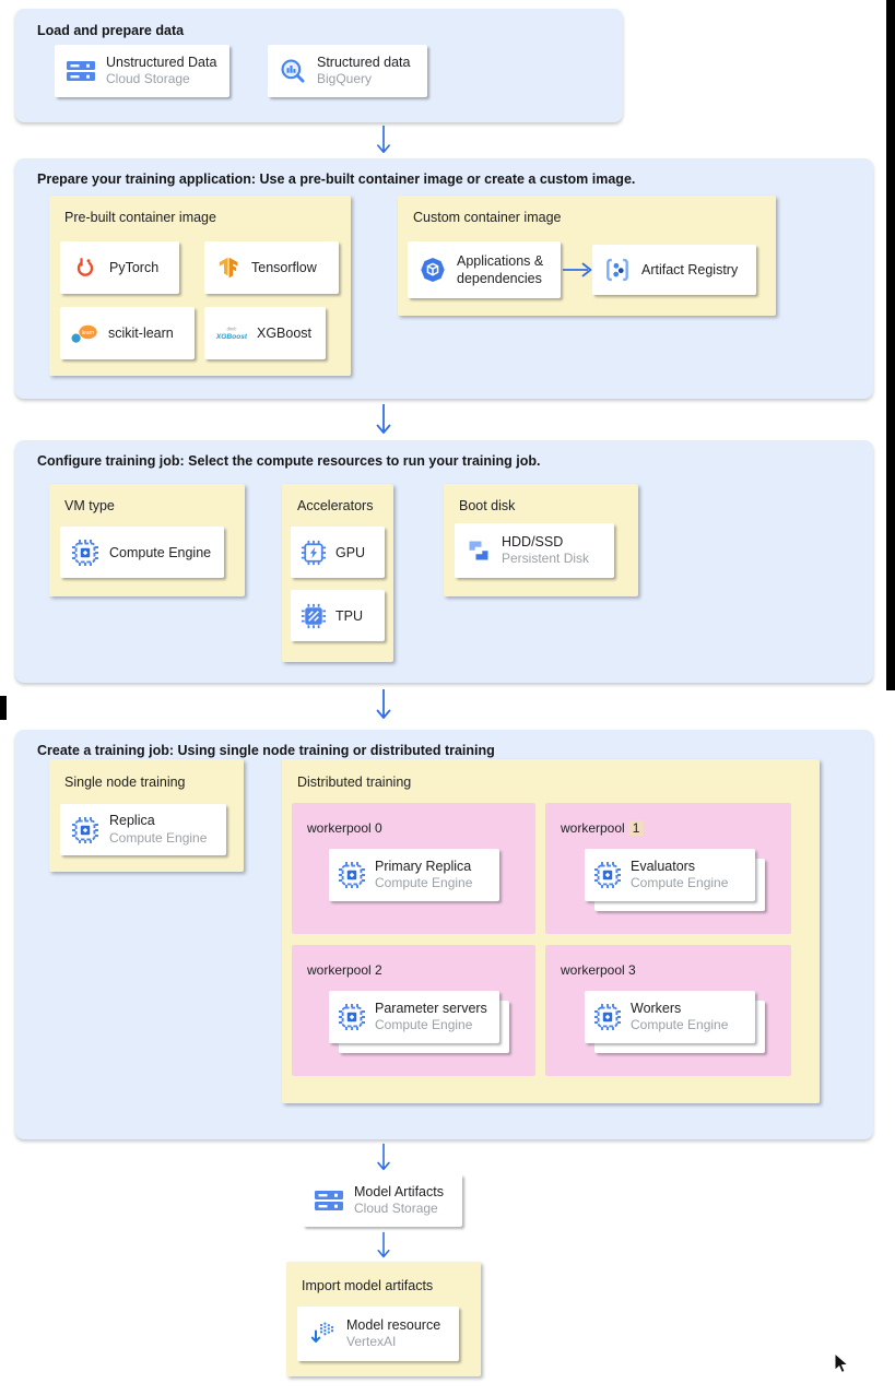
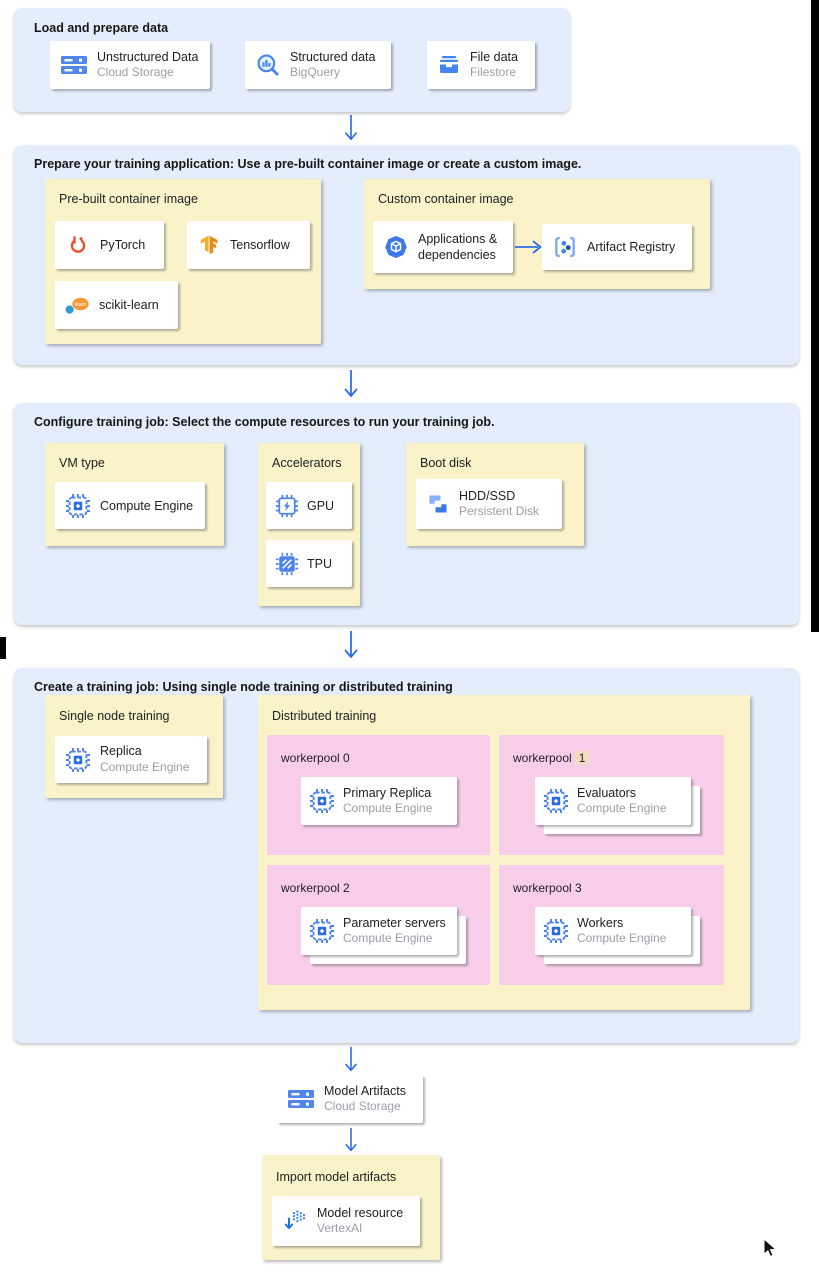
  Load and prepare data
  Unstructured Data
  Cloud Storage
  Structured data
  BigQuery
+ File data
+ Filestore
  Prepare your training application: Use a pre-built container image or create a custom image.
  Pre-built container image
  PyTorch
  Tensorflow
  scikit-learn
- XGBoost
  Custom container image
  Applications & dependencies
  Artifact Registry
  Configure training job: Select the compute resources to run your training job.
  VM type
  Compute Engine
  Accelerators
  GPU
  TPU
  Boot disk
  HDD/SSD
  Persistent Disk
  Create a training job: Using single node training or distributed training
  Single node training
  Replica
  Compute Engine
  Distributed training
  workerpool 0
  Primary Replica
  Compute Engine
  workerpool 1
  Evaluators
  Compute Engine
  workerpool 2
  Parameter servers
  Compute Engine
  workerpool 3
  Workers
  Compute Engine
  Model Artifacts
  Cloud Storage
  Import model artifacts
  Model resource
  VertexAI
